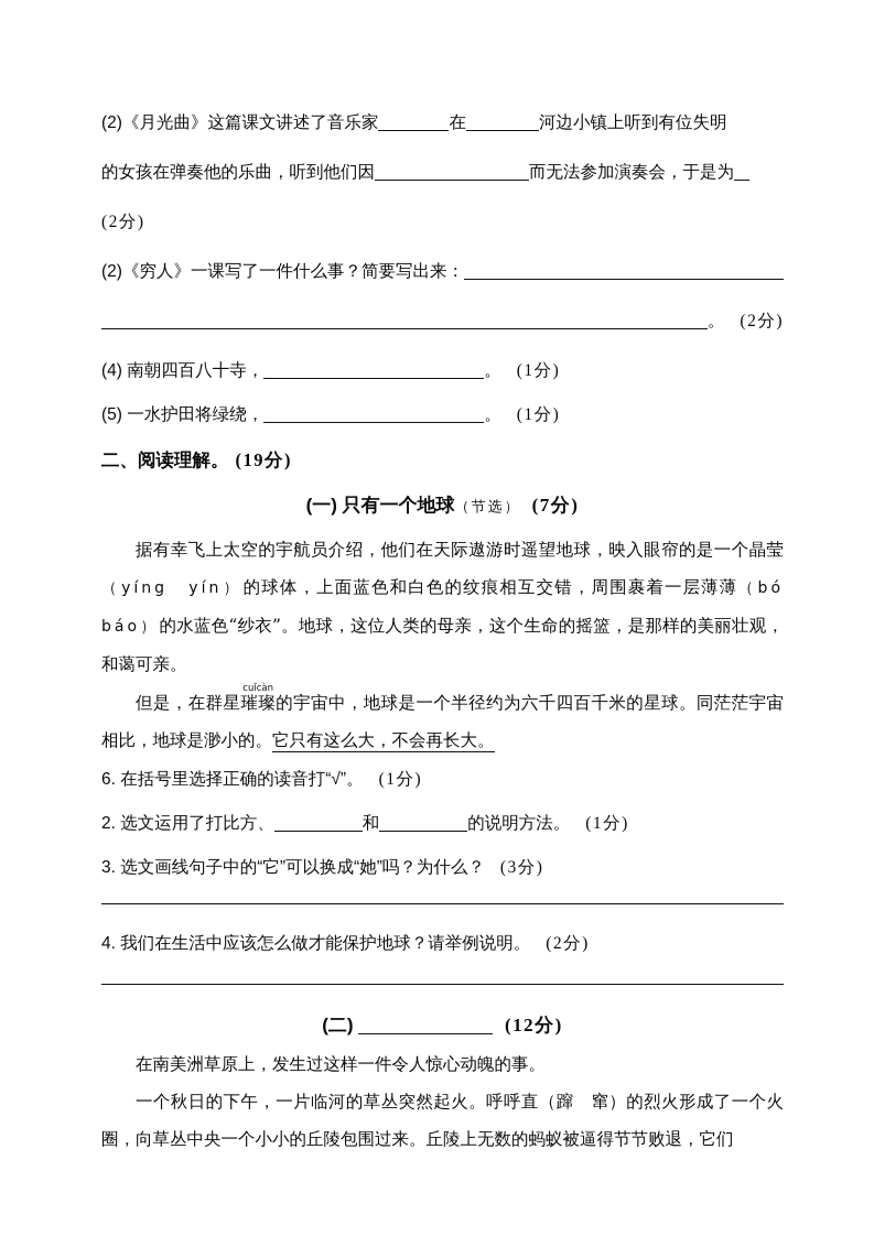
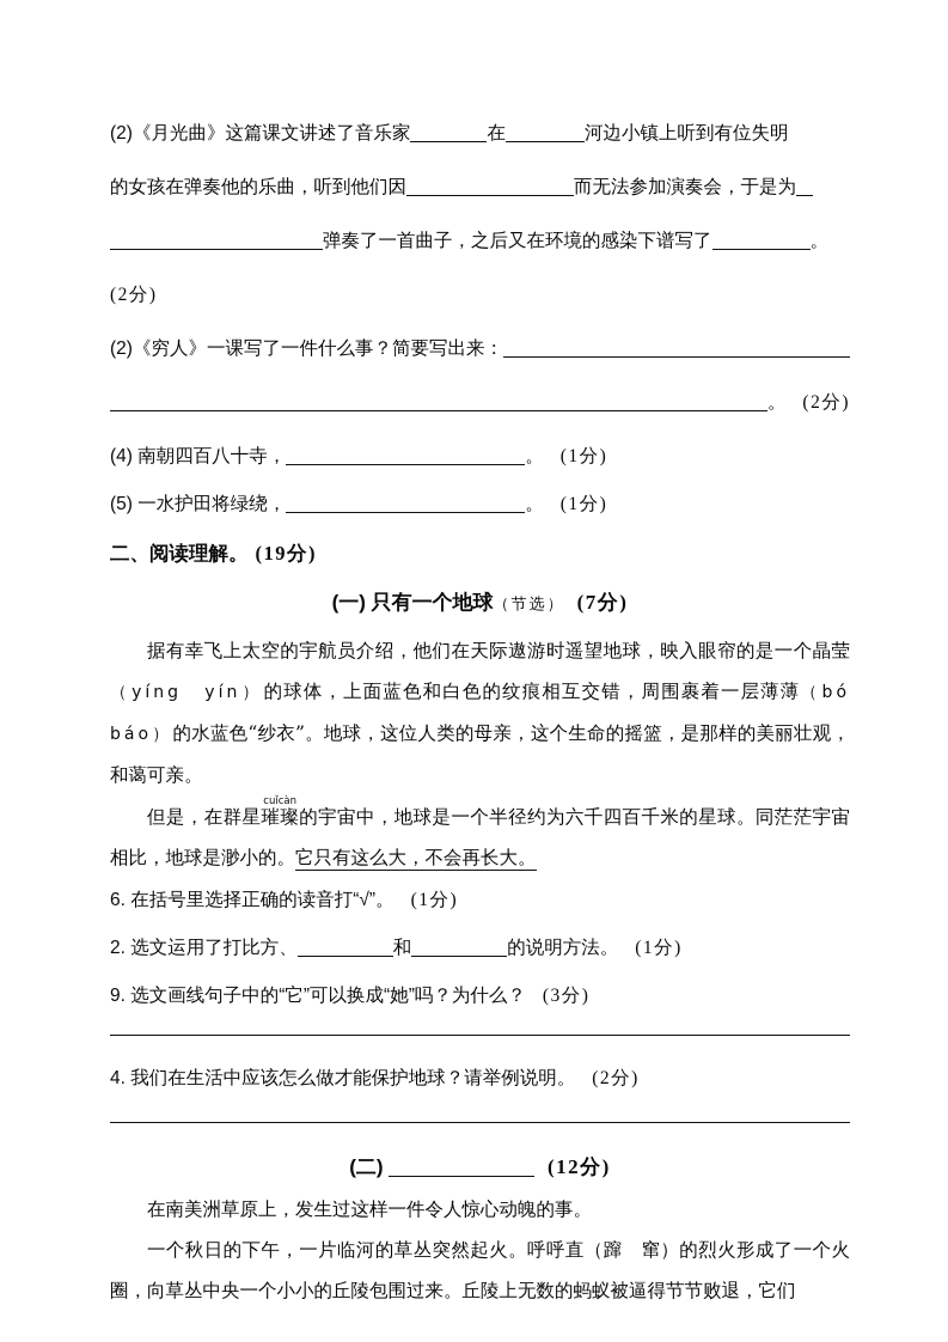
  (2)《月光曲》这篇课文讲述了音乐家 在 河边小镇上听到有位失明
  的女孩在弹奏他的乐曲，听到他们因 而无法参加演奏会，于是为
+ 弹奏了一首曲子，之后又在环境的感染下谱写了 。
  (2分)
  (2)《穷人》一课写了一件什么事？简要写出来：
  。
  (2分)
  (4) 南朝四百八十寺， 。 (1分)
  (5) 一水护田将绿绕， 。 (1分)
  二、阅读理解。 (19分)
  (一) 只有一个地球（节选） (7分)
  据有幸飞上太空的宇航员介绍，他们在天际遨游时遥望地球，映入眼帘的是一个晶莹（yíng yín）的球体，上面蓝色和白色的纹痕相互交错，周围裹着一层薄薄（bó báo）的水蓝色“纱衣”。地球，这位人类的母亲，这个生命的摇篮，是那样的美丽壮观，和蔼可亲。
  但是，在群星璀璨cuǐcàn的宇宙中，地球是一个半径约为六千四百千米的星球。同茫茫宇宙相比，地球是渺小的。它只有这么大，不会再长大。
  6. 在括号里选择正确的读音打“√”。 (1分)
  2. 选文运用了打比方、 和 的说明方法。 (1分)
- 3. 选文画线句子中的“它”可以换成“她”吗？为什么？ (3分)
+ 9. 选文画线句子中的“它”可以换成“她”吗？为什么？ (3分)
  4. 我们在生活中应该怎么做才能保护地球？请举例说明。 (2分)
  (二) (12分)
  在南美洲草原上，发生过这样一件令人惊心动魄的事。
  一个秋日的下午，一片临河的草丛突然起火。呼呼直（蹿 窜）的烈火形成了一个火圈，向草丛中央一个小小的丘陵包围过来。丘陵上无数的蚂蚁被逼得节节败退，它们
